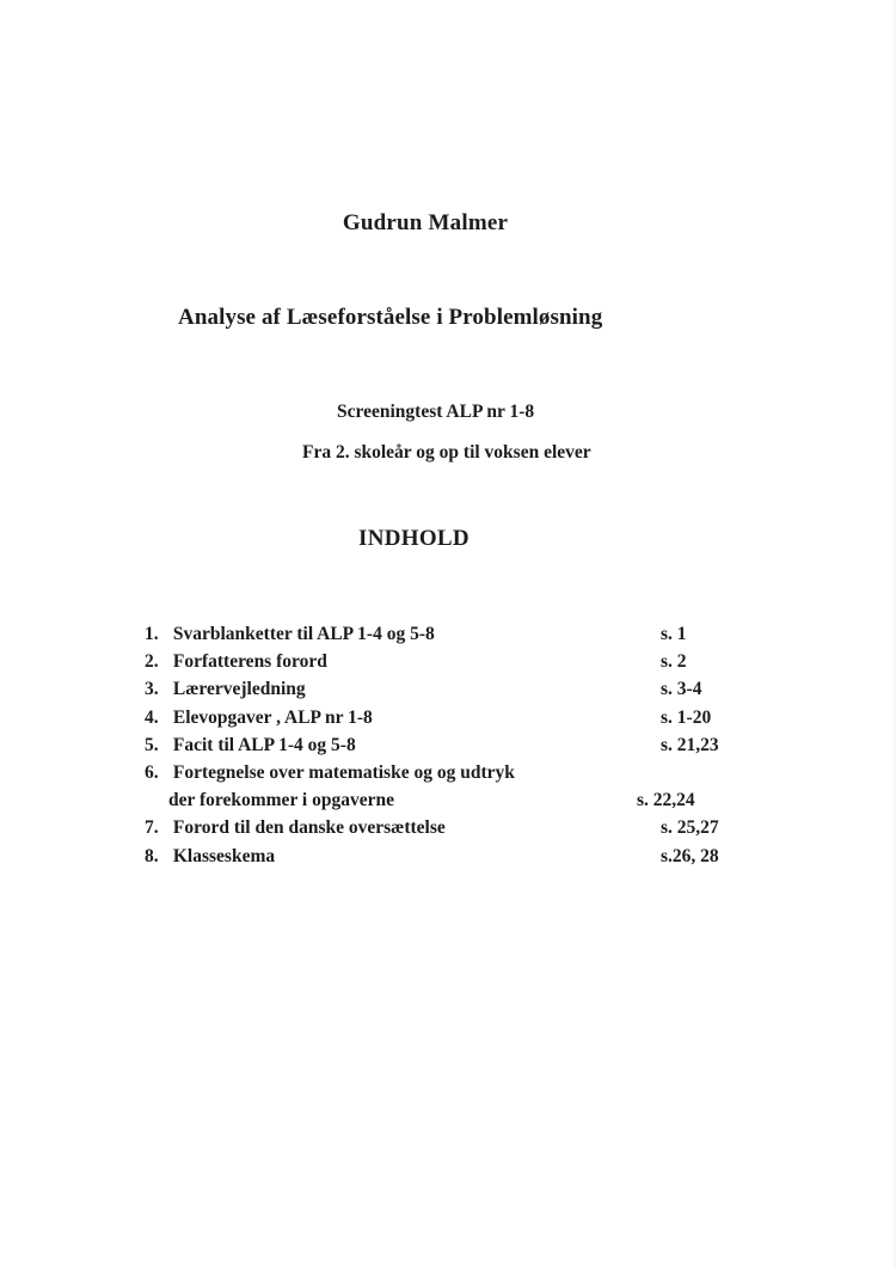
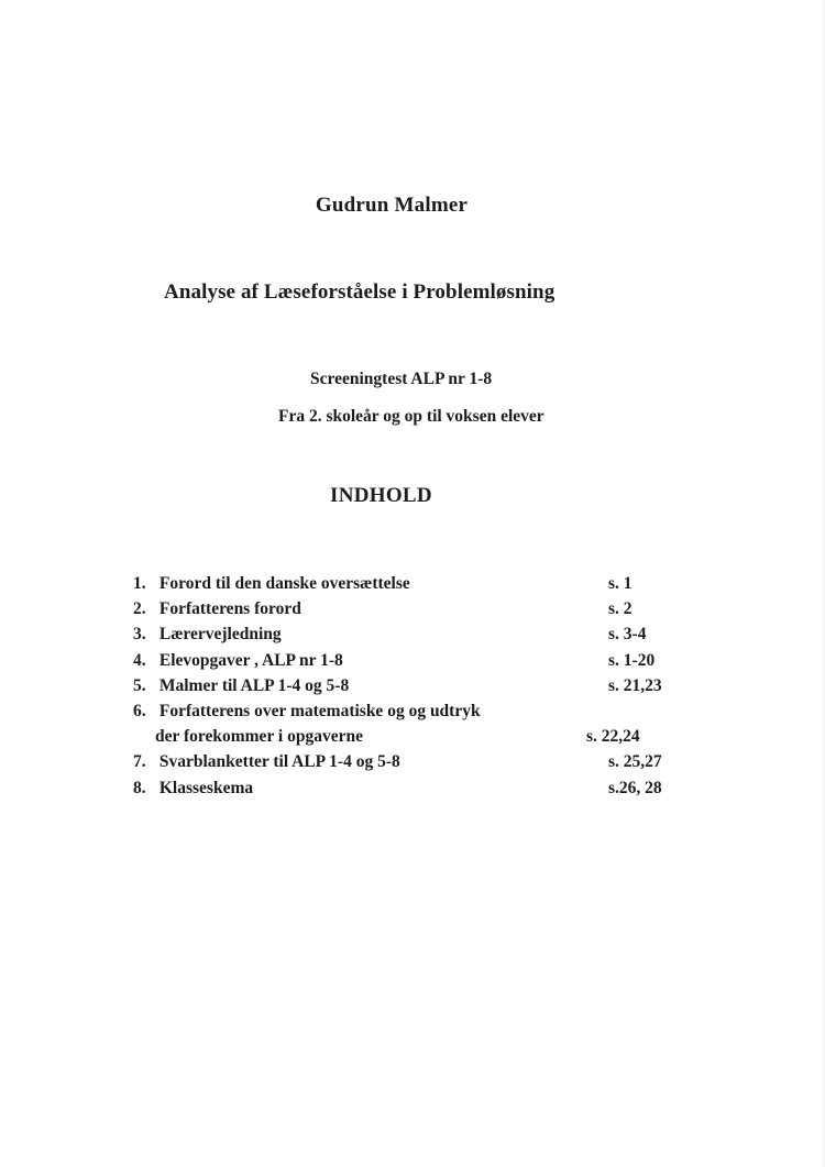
  Gudrun Malmer
  Analyse af Læseforståelse i Problemløsning
  Screeningtest ALP nr 1-8
  Fra 2. skoleår og op til voksen elever
  INDHOLD
- 1. Svarblanketter til ALP 1-4 og 5-8
+ 1. Forord til den danske oversættelse
  s. 1
  2. Forfatterens forord
  s. 2
  3. Lærervejledning
  s. 3-4
  4. Elevopgaver , ALP nr 1-8
  s. 1-20
- 5. Facit til ALP 1-4 og 5-8
+ 5. Malmer til ALP 1-4 og 5-8
  s. 21,23
- 6. Fortegnelse over matematiske og og udtryk
+ 6. Forfatterens over matematiske og og udtryk
  der forekommer i opgaverne
  s. 22,24
- 7. Forord til den danske oversættelse
+ 7. Svarblanketter til ALP 1-4 og 5-8
  s. 25,27
  8. Klasseskema
  s.26, 28
